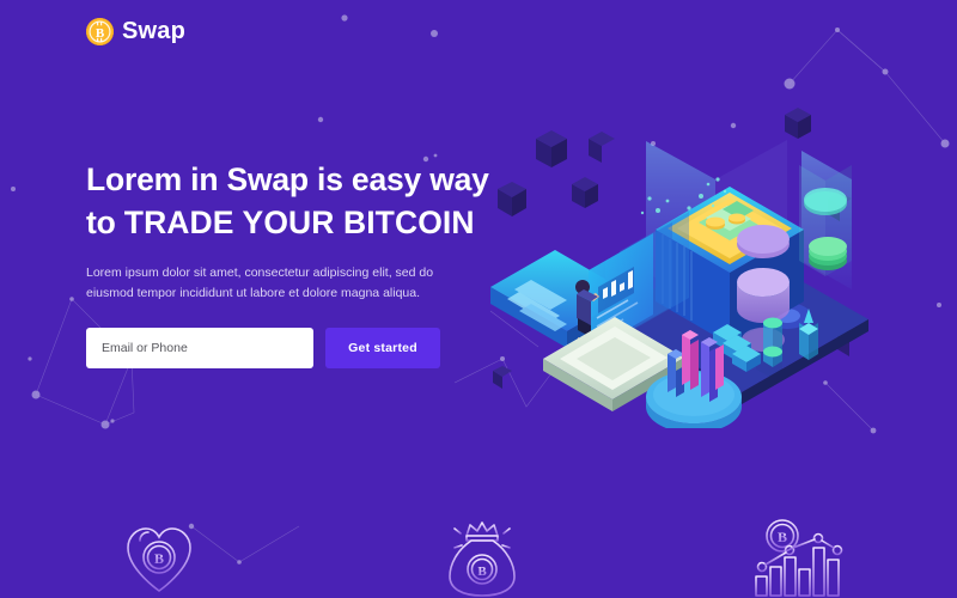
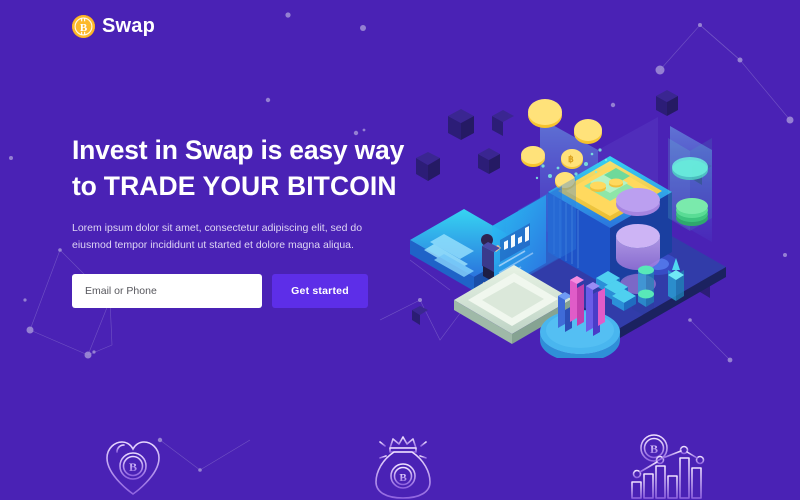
  B
  Swap
- Lorem in Swap is easy way
+ Invest in Swap is easy way
  to TRADE YOUR BITCOIN
- Lorem ipsum dolor sit amet, consectetur adipiscing elit, sed do eiusmod tempor incididunt ut labore et dolore magna aliqua.
+ Lorem ipsum dolor sit amet, consectetur adipiscing elit, sed do eiusmod tempor incididunt ut started et dolore magna aliqua.
  Email or Phone
  Get started
+ ฿
  B
  B
  B
